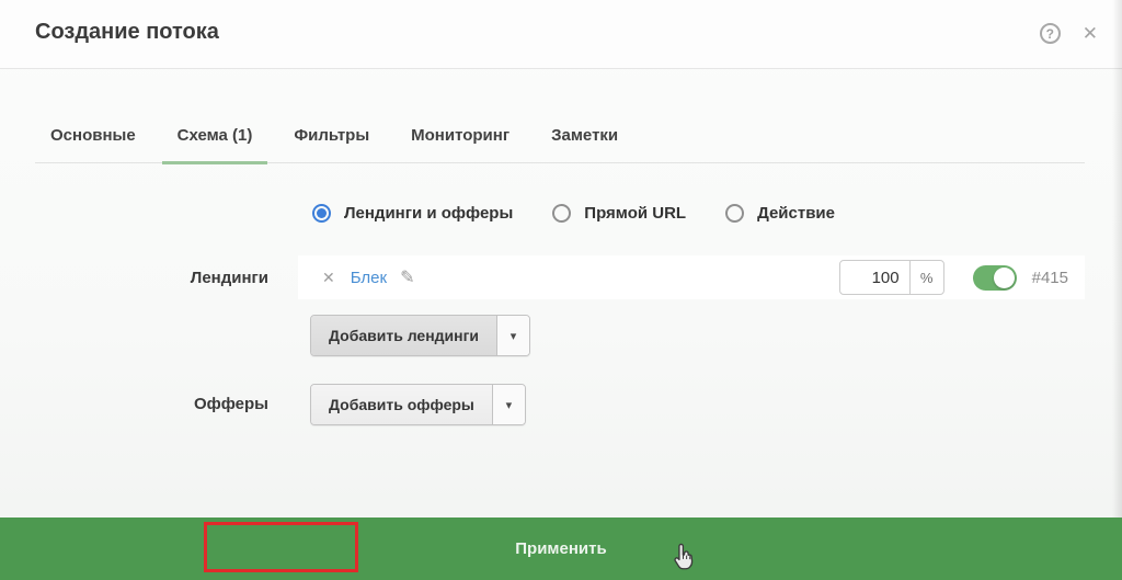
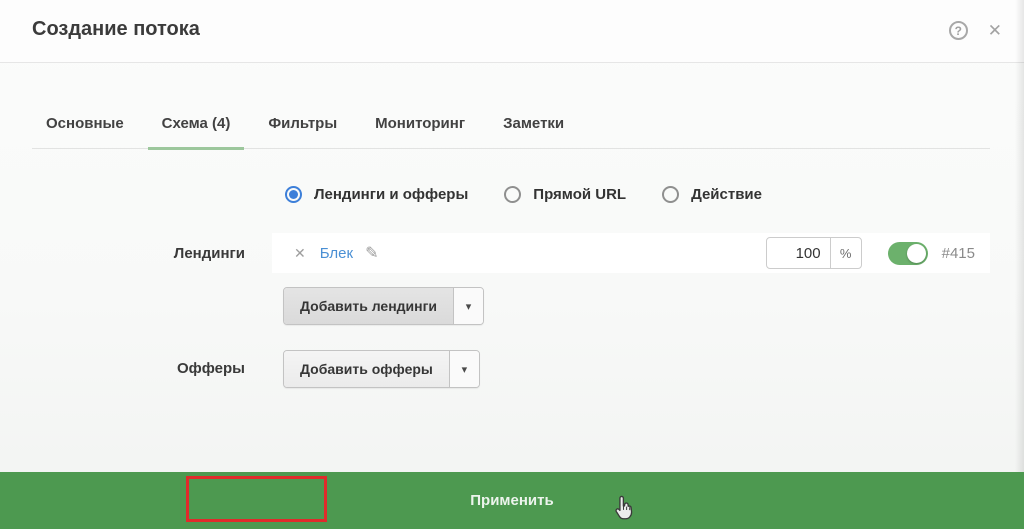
  Создание потока
  ?
  ✕
  Основные
- Схема (1)
+ Схема (4)
  Фильтры
  Мониторинг
  Заметки
  Лендинги и офферы
  Прямой URL
  Действие
  Лендинги
  ✕
  Блек
  ✎
  100
  %
  #415
  Добавить лендинги
  ▾
  Офферы
  Добавить офферы
  ▾
  Применить
